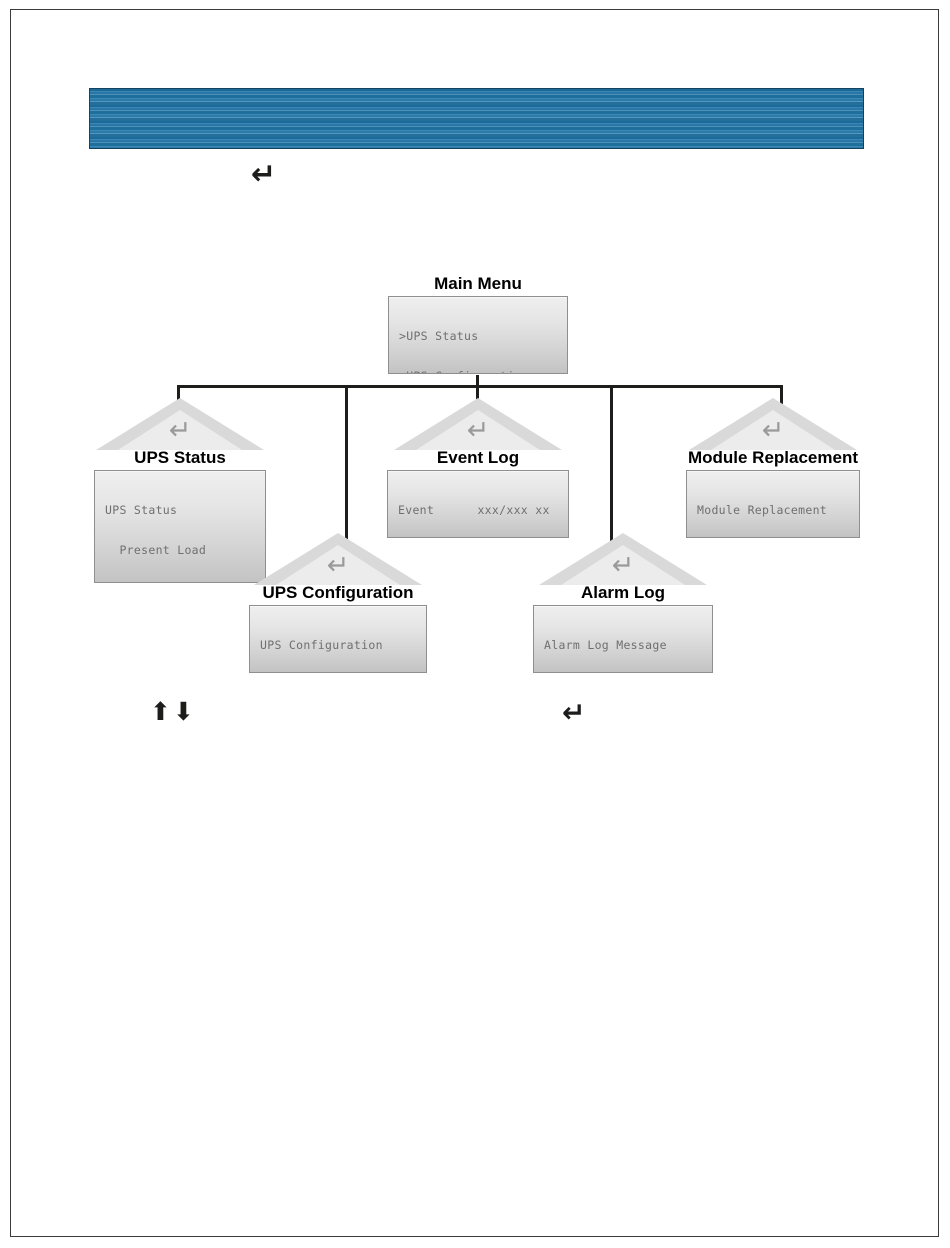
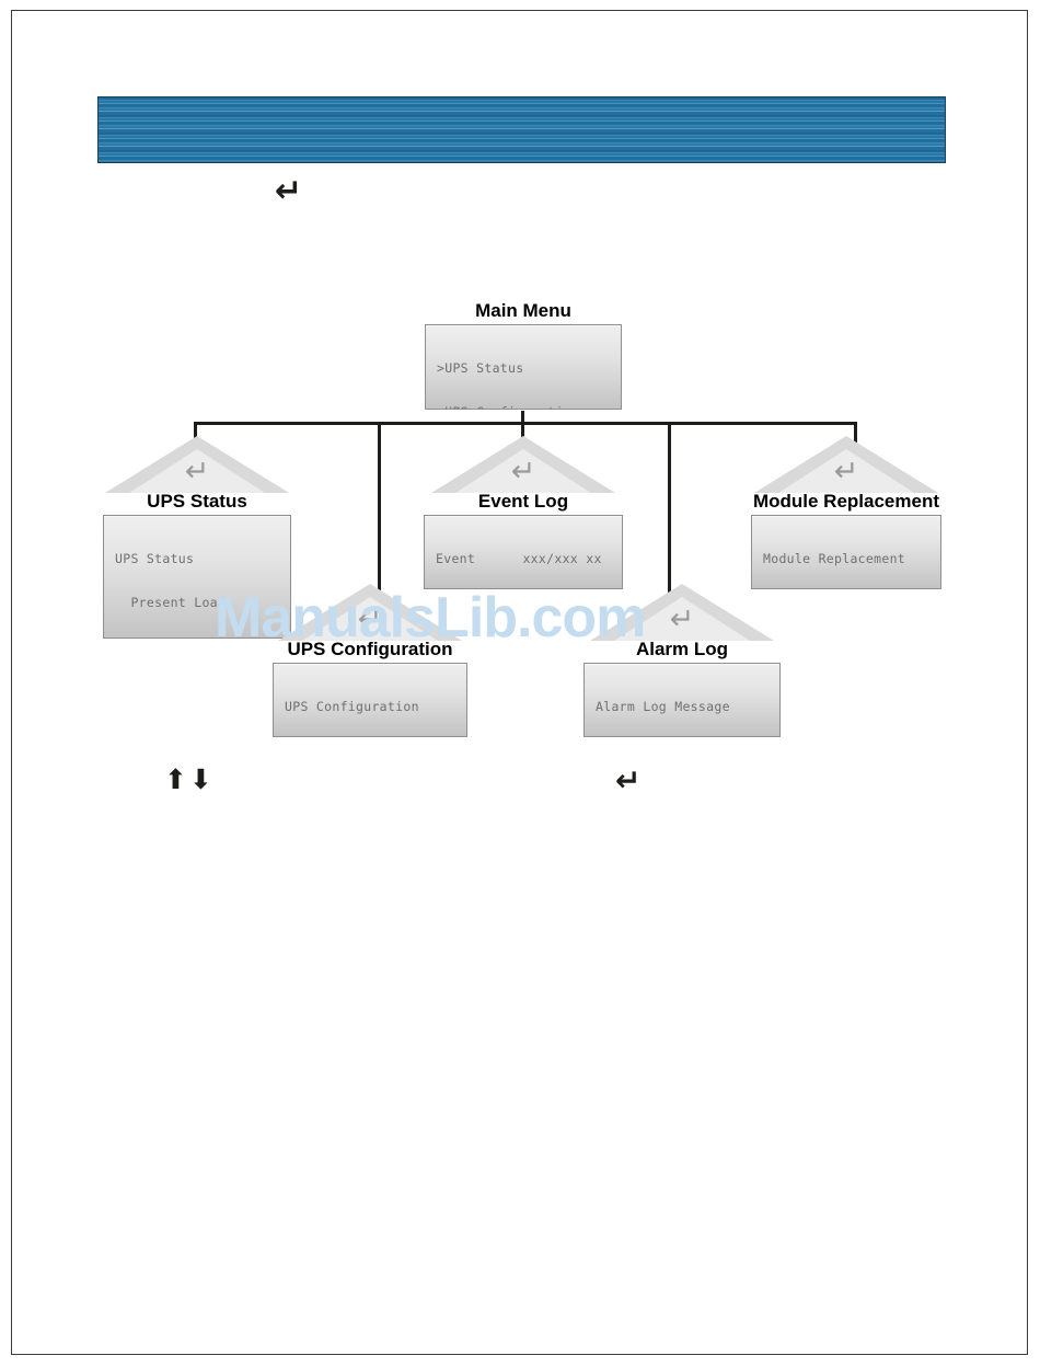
  ↵
  Main Menu
  >UPS Status
  ↵
  UPS Status
  UPS Status
  Present Load
  ↵
  Event Log
  Event xxx/xxx xx
  ↵
  Module Replacement
  Module Replacement
  ↵
  UPS Configuration
  UPS Configuration
  ↵
  Alarm Log
  Alarm Log Message
+ ManualsLib.com
  ⬆
  ⬇
  ↵
